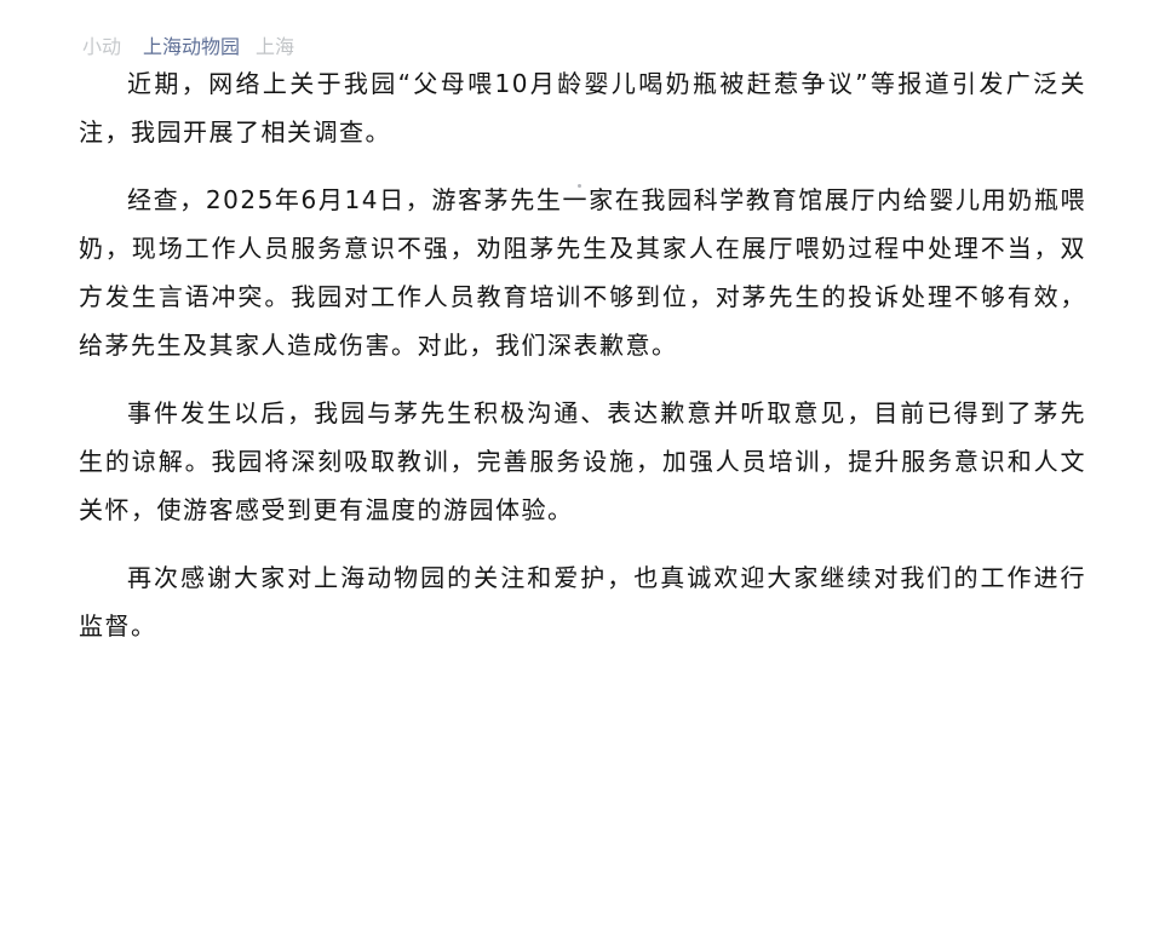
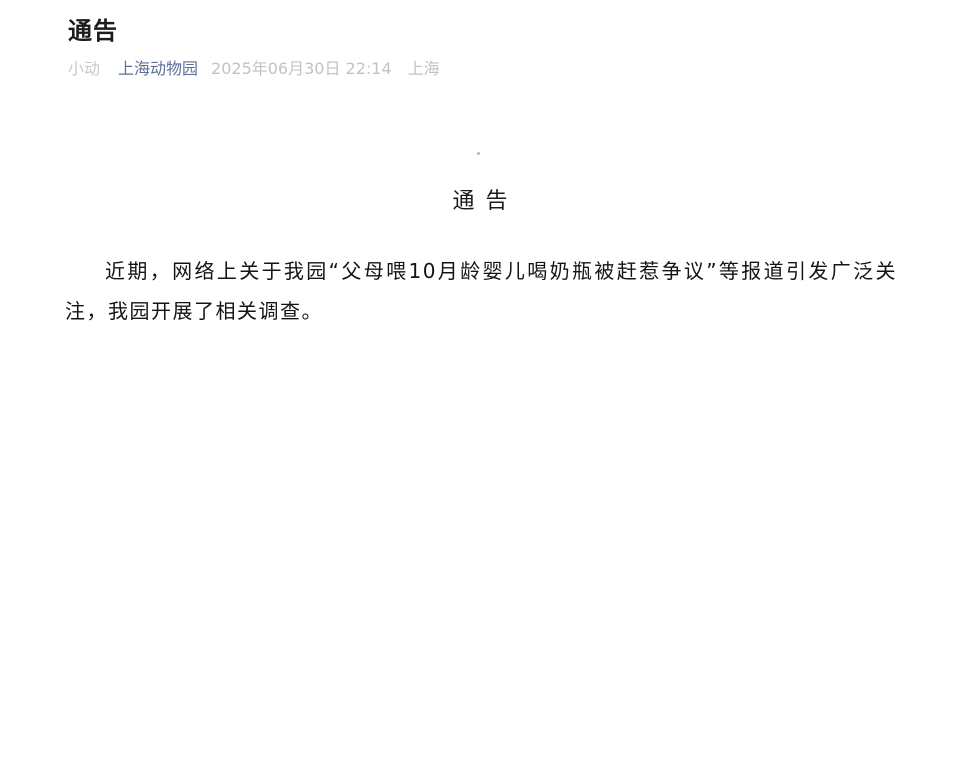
+ 通告
  小动
  上海动物园
+ 2025年06月30日 22:14
  上海
+ 通 告
  近期，网络上关于我园“父母喂10月龄婴儿喝奶瓶被赶惹争议”等报道引发广泛关注，我园开展了相关调查。
- 经查，2025年6月14日，游客茅先生一家在我园科学教育馆展厅内给婴儿用奶瓶喂奶，现场工作人员服务意识不强，劝阻茅先生及其家人在展厅喂奶过程中处理不当，双方发生言语冲突。我园对工作人员教育培训不够到位，对茅先生的投诉处理不够有效，给茅先生及其家人造成伤害。对此，我们深表歉意。
- 事件发生以后，我园与茅先生积极沟通、表达歉意并听取意见，目前已得到了茅先生的谅解。我园将深刻吸取教训，完善服务设施，加强人员培训，提升服务意识和人文关怀，使游客感受到更有温度的游园体验。
- 再次感谢大家对上海动物园的关注和爱护，也真诚欢迎大家继续对我们的工作进行监督。
